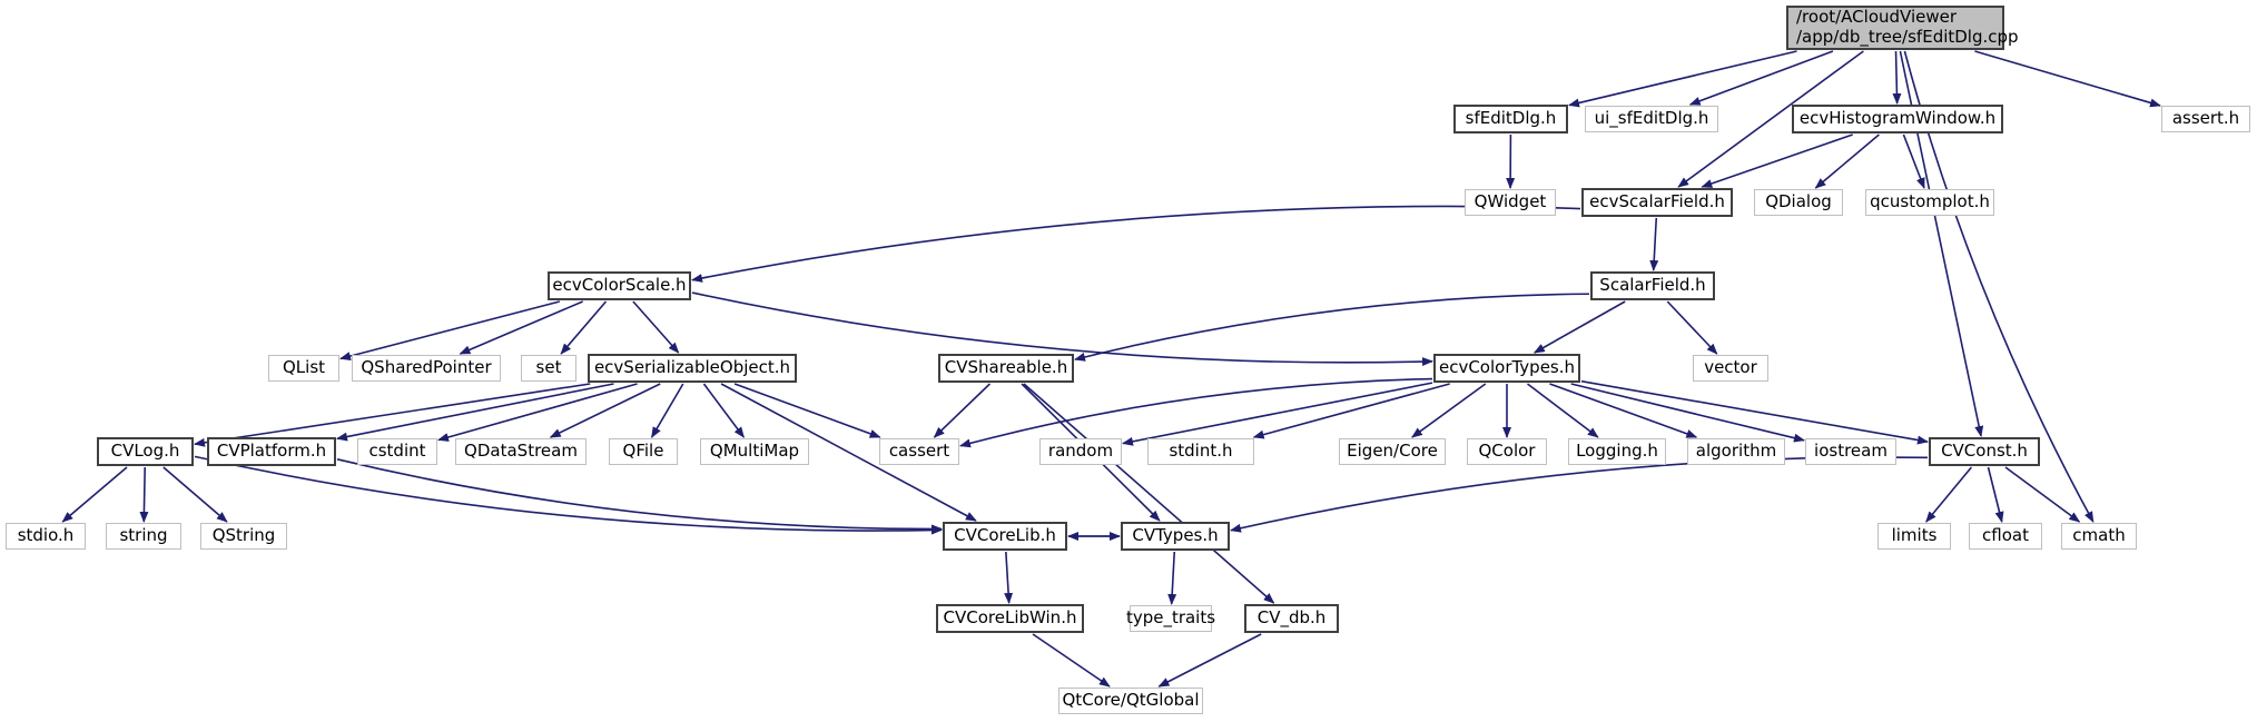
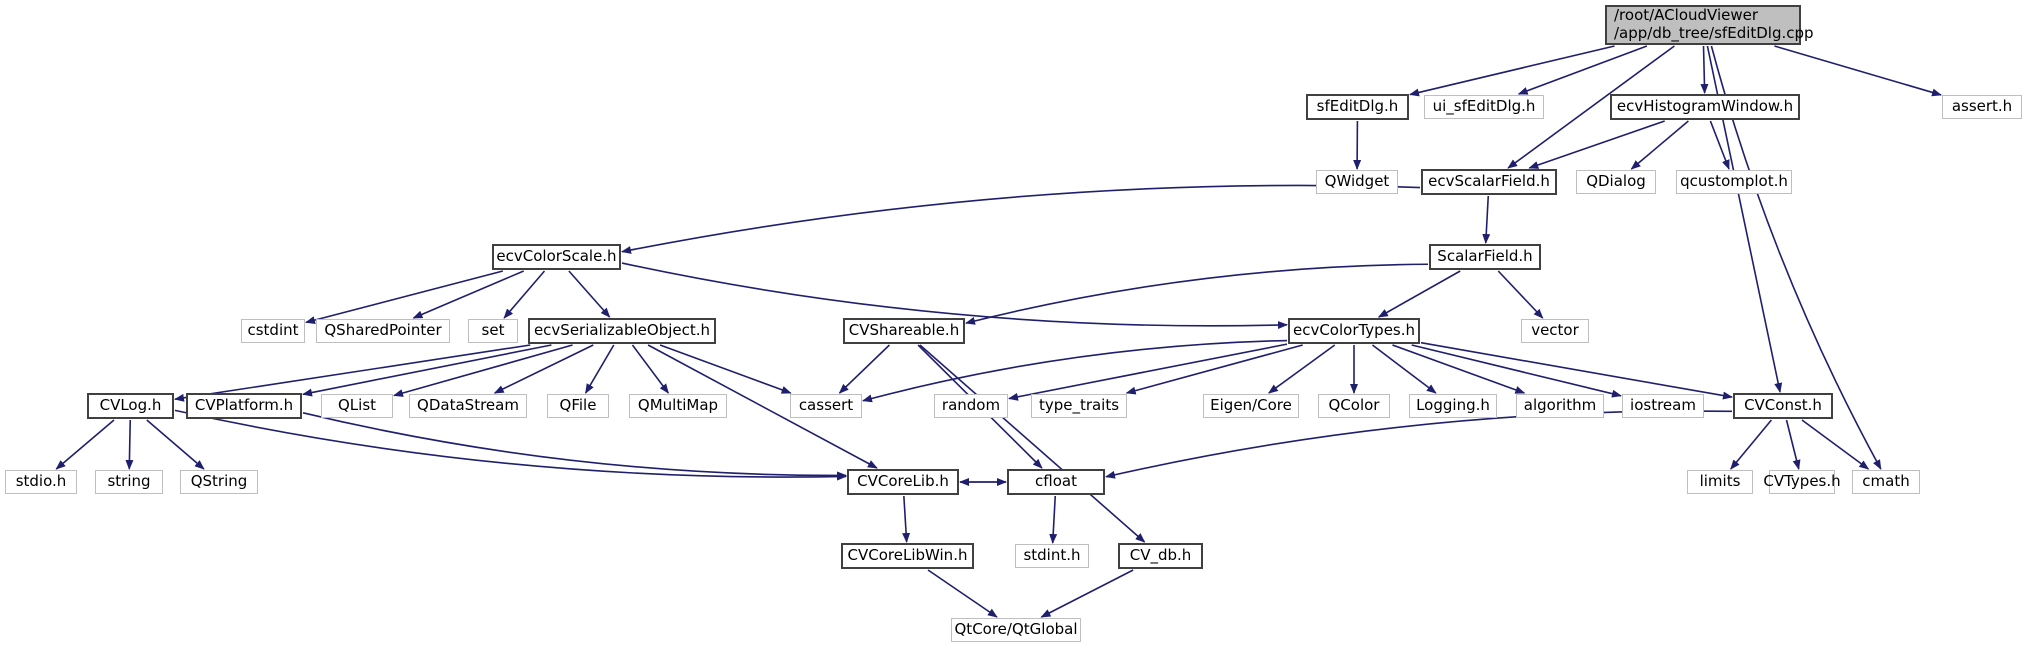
  /root/ACloudViewer
  /app/db_tree/sfEditDlg.cpp
  sfEditDlg.h
  ui_sfEditDlg.h
  ecvHistogramWindow.h
  assert.h
  QWidget
  ecvScalarField.h
  QDialog
  qcustomplot.h
  ecvColorScale.h
  ScalarField.h
- QList
+ cstdint
  QSharedPointer
  set
  ecvSerializableObject.h
  CVShareable.h
  ecvColorTypes.h
  vector
  CVLog.h
  CVPlatform.h
- cstdint
+ QList
  QDataStream
  QFile
  QMultiMap
  cassert
  random
- stdint.h
+ type_traits
  Eigen/Core
  QColor
  Logging.h
  algorithm
  iostream
  CVConst.h
  stdio.h
  string
  QString
  CVCoreLib.h
- CVTypes.h
+ cfloat
  limits
- cfloat
+ CVTypes.h
  cmath
  CVCoreLibWin.h
- type_traits
+ stdint.h
  CV_db.h
  QtCore/QtGlobal
